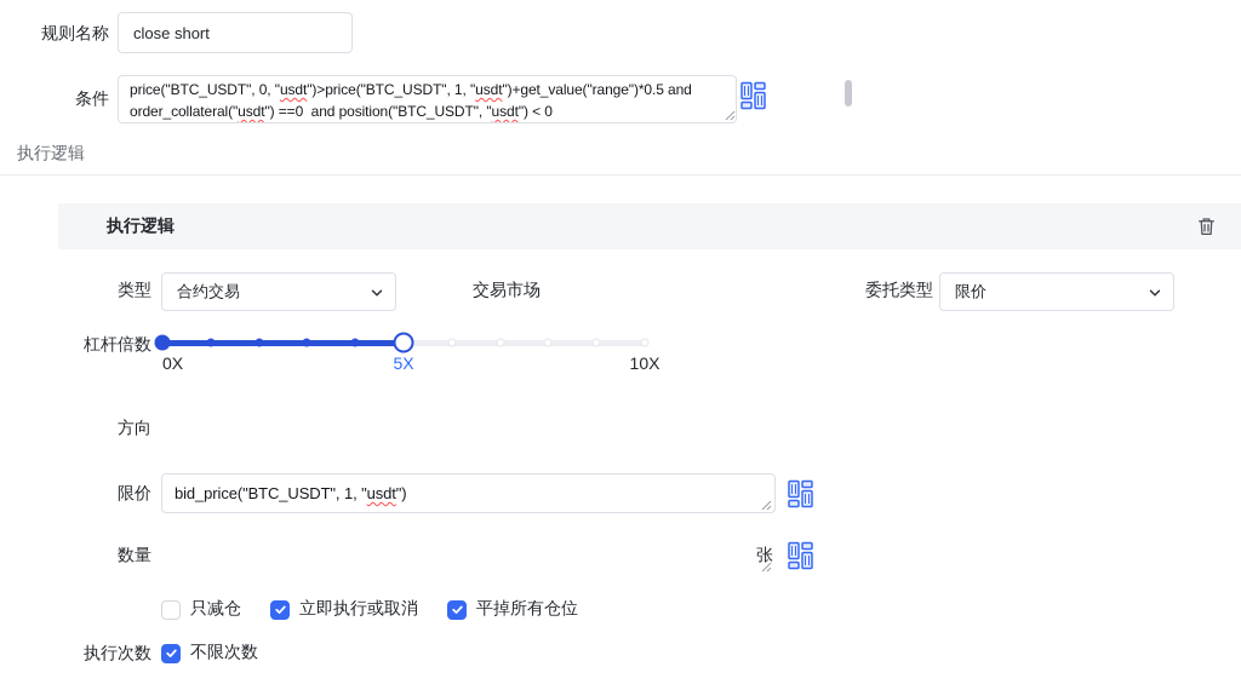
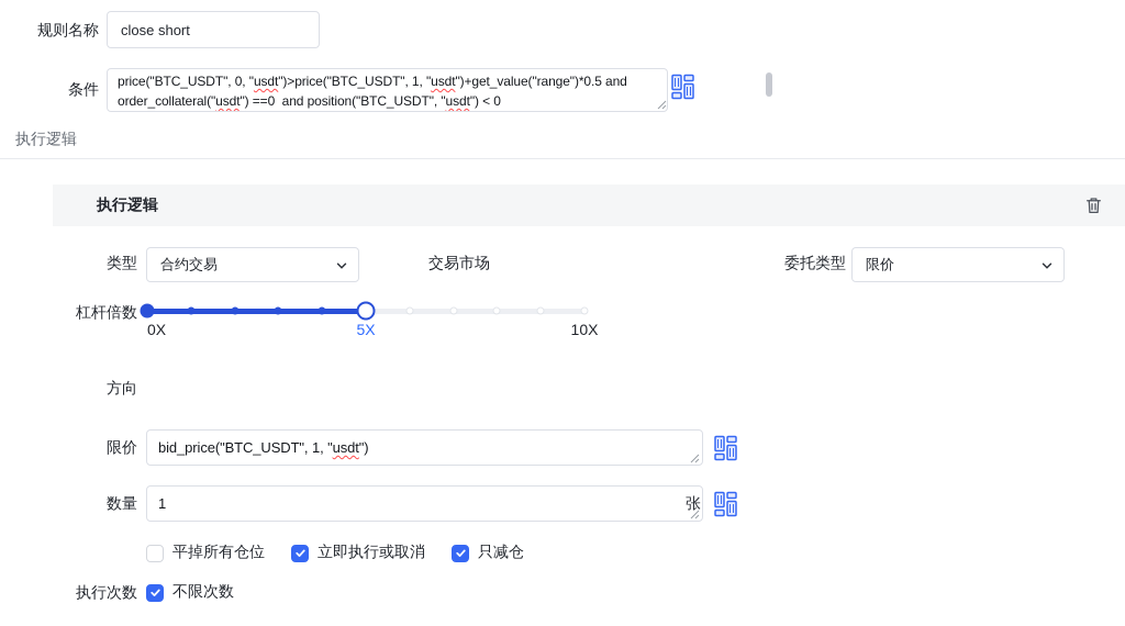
  规则名称
  close short
  条件
  price("BTC_USDT", 0, "usdt")>price("BTC_USDT", 1, "usdt")+get_value("range")*0.5 and
  order_collateral("usdt") ==0 and position("BTC_USDT", "usdt") < 0
  执行逻辑
  执行逻辑
  类型
  合约交易
  交易市场
  委托类型
  限价
  杠杆倍数
  0X
  5X
  10X
  方向
  限价
  bid_price("BTC_USDT", 1, "usdt")
  数量
+ 1
  张
- 只减仓
+ 平掉所有仓位
  立即执行或取消
- 平掉所有仓位
+ 只减仓
  执行次数
  不限次数
